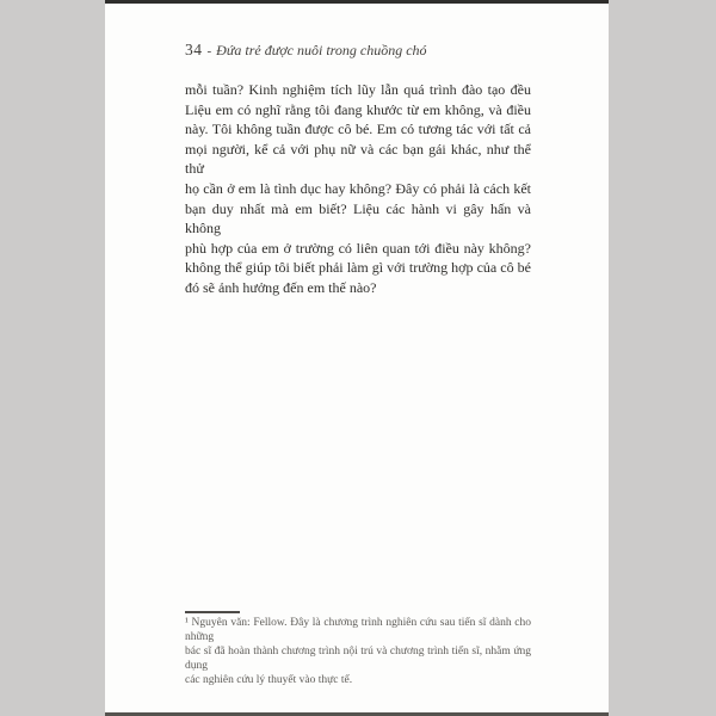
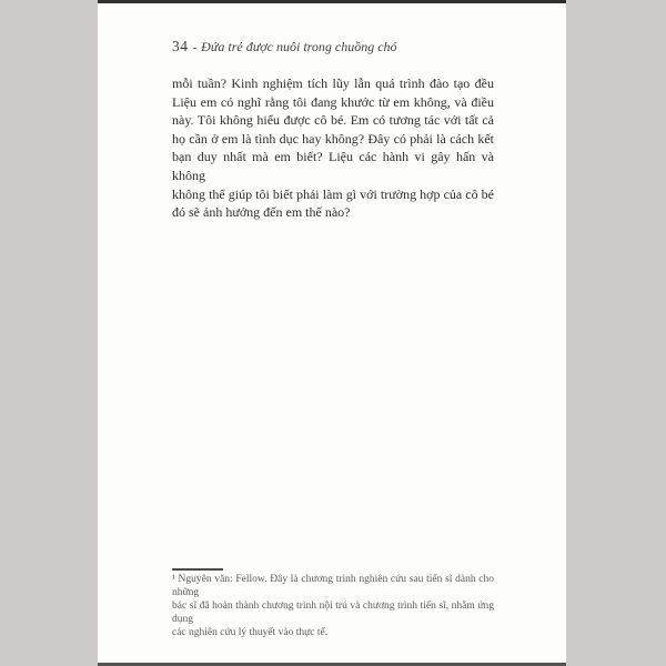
  34 - Đứa trẻ được nuôi trong chuồng chó
  mỗi tuần? Kinh nghiệm tích lũy lẫn quá trình đào tạo đều
  Liệu em có nghĩ rằng tôi đang khước từ em không, và điều
- này. Tôi không tuần được cô bé. Em có tương tác với tất cả
+ này. Tôi không hiểu được cô bé. Em có tương tác với tất cả
- mọi người, kể cả với phụ nữ và các bạn gái khác, như thể thử
  họ cần ở em là tình dục hay không? Đây có phải là cách kết
  bạn duy nhất mà em biết? Liệu các hành vi gây hấn và không
- phù hợp của em ở trường có liên quan tới điều này không?
  không thể giúp tôi biết phải làm gì với trường hợp của cô bé
  đó sẽ ảnh hưởng đến em thế nào?
  ¹ Nguyên văn: Fellow. Đây là chương trình nghiên cứu sau tiến sĩ dành cho những
  bác sĩ đã hoàn thành chương trình nội trú và chương trình tiến sĩ, nhằm ứng dụng
  các nghiên cứu lý thuyết vào thực tế.
